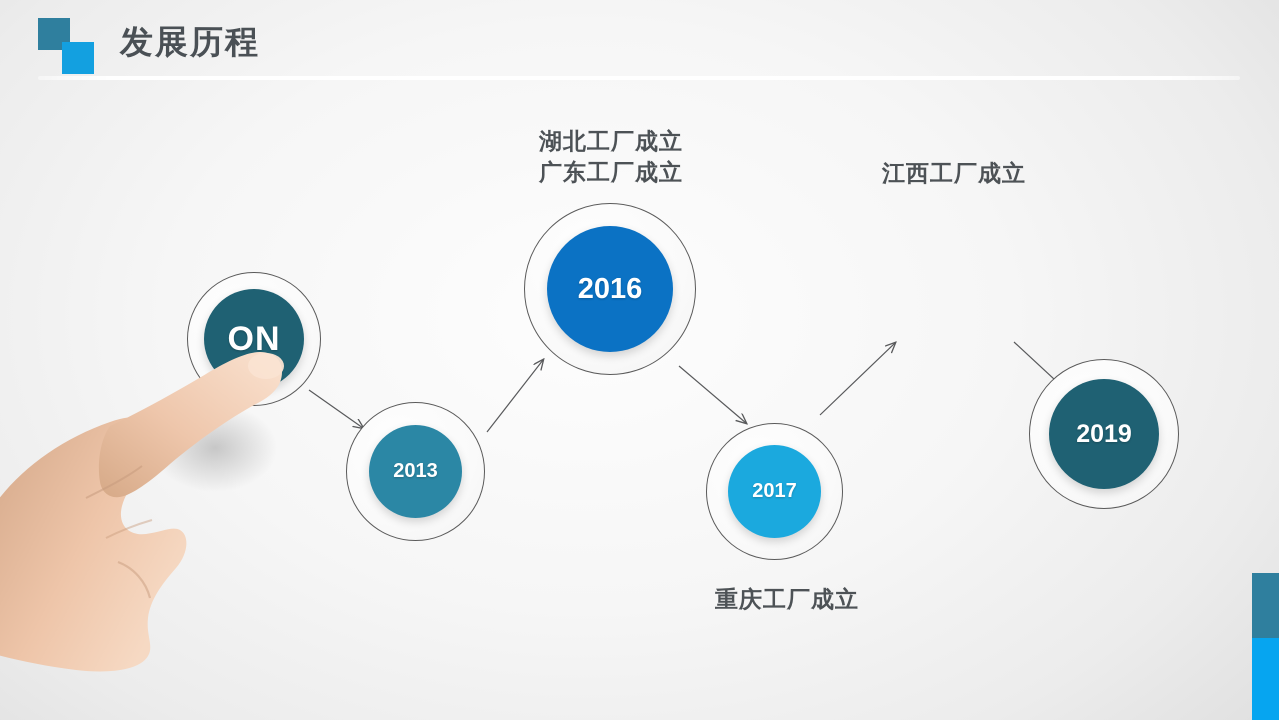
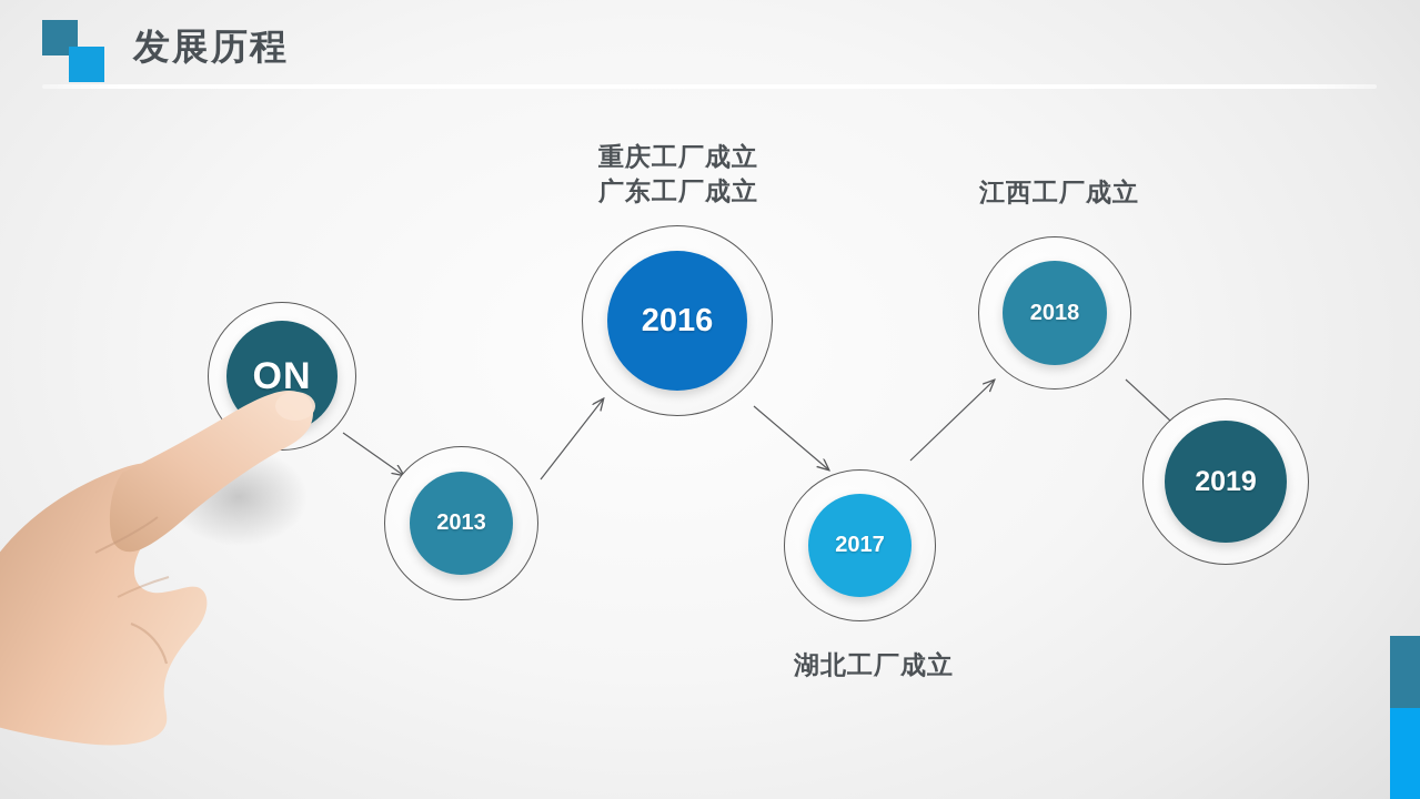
  发展历程
  ON
  2013
  2016
  2017
+ 2018
  2019
- 湖北工厂成立
+ 重庆工厂成立
  广东工厂成立
  江西工厂成立
- 重庆工厂成立
+ 湖北工厂成立
